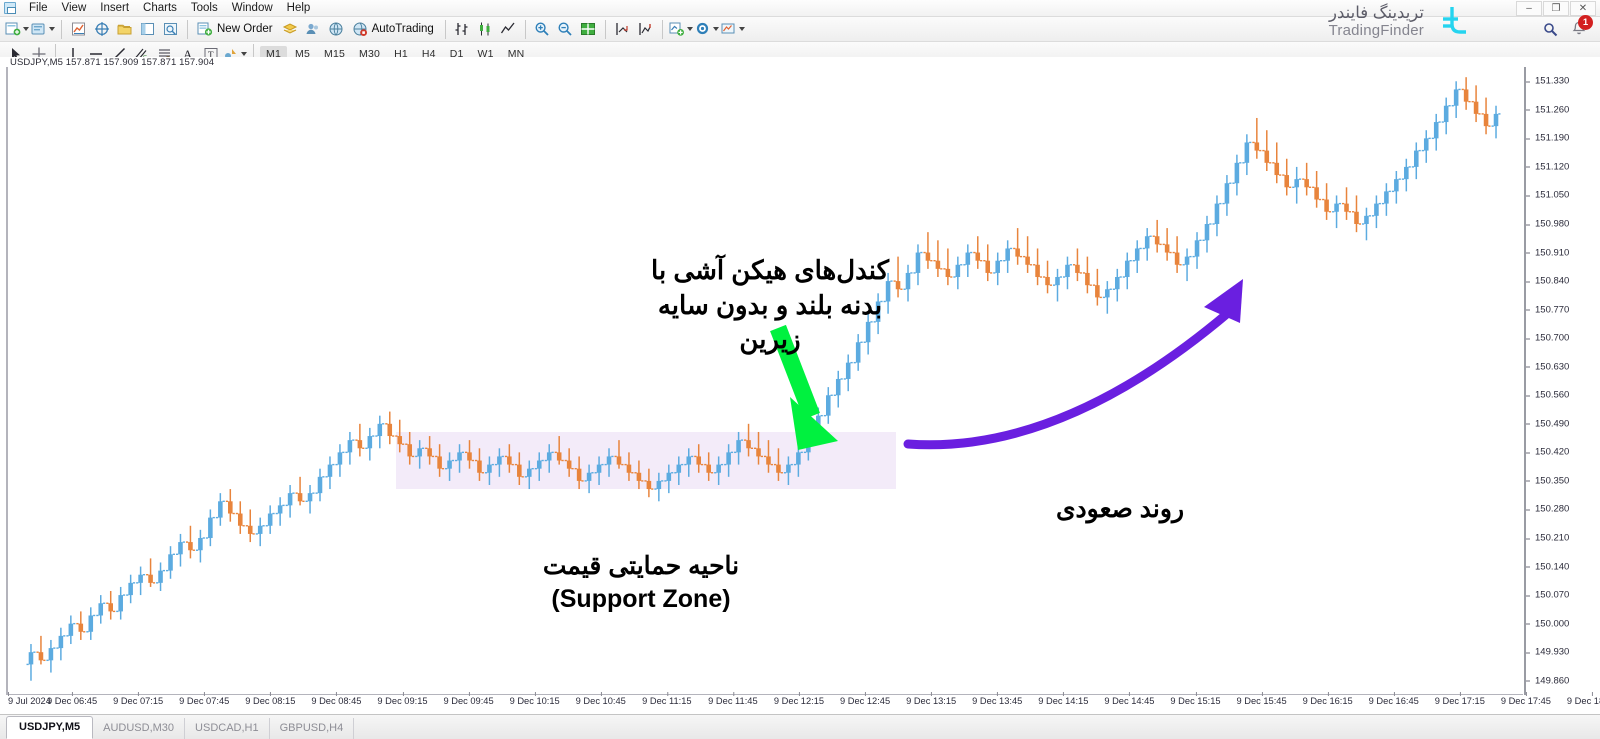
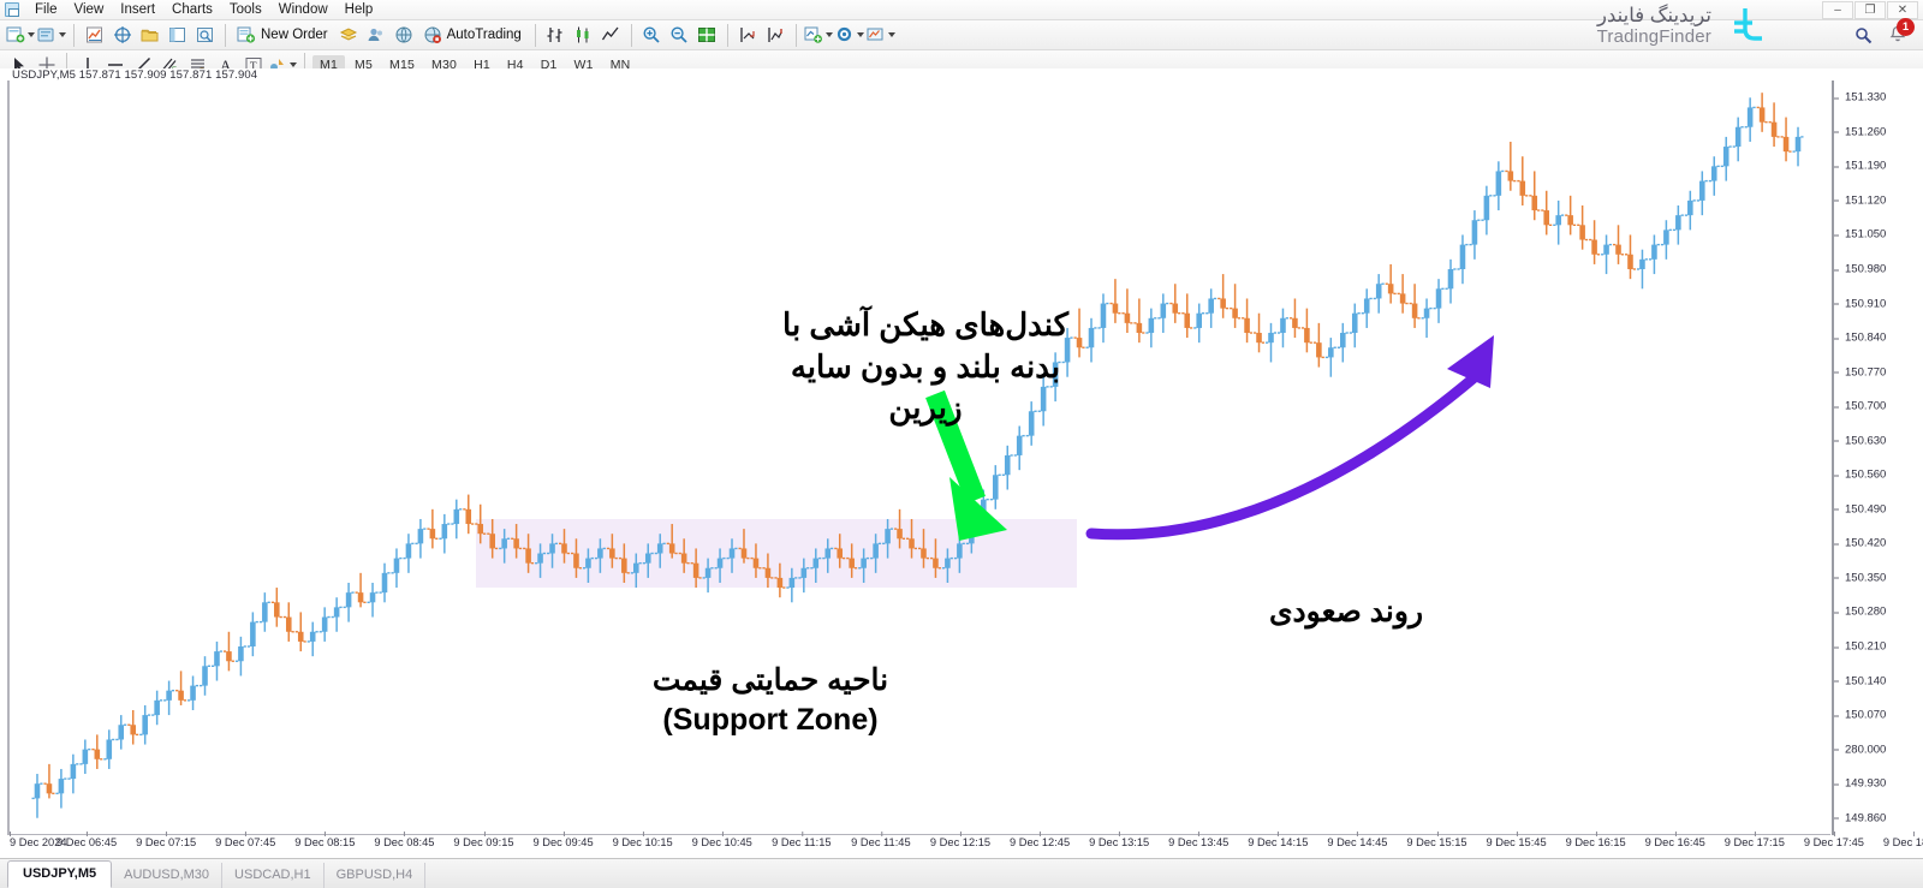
  File
  View
  Insert
  Charts
  Tools
  Window
  Help
  New Order
  AutoTrading
  A
  T
  M1
  M5
  M15
  M30
  H1
  H4
  D1
  W1
  MN
  تریدینگ فایندر
  TradingFinder
  –
  ❐
  ✕
  1
  USDJPY,M5 157.871 157.909 157.871 157.904
  151.330
  151.260
  151.190
  151.120
  151.050
  150.980
  150.910
  150.840
  150.770
  150.700
  150.630
  150.560
  150.490
  150.420
  150.350
  150.280
  150.210
  150.140
  150.070
- 150.000
+ 280.000
  149.930
  149.860
- 9 Jul 2024
+ 9 Dec 2024
  9 Dec 06:45
  9 Dec 07:15
  9 Dec 07:45
  9 Dec 08:15
  9 Dec 08:45
  9 Dec 09:15
  9 Dec 09:45
  9 Dec 10:15
  9 Dec 10:45
  9 Dec 11:15
  9 Dec 11:45
  9 Dec 12:15
  9 Dec 12:45
  9 Dec 13:15
  9 Dec 13:45
  9 Dec 14:15
  9 Dec 14:45
  9 Dec 15:15
  9 Dec 15:45
  9 Dec 16:15
  9 Dec 16:45
  9 Dec 17:15
  9 Dec 17:45
  کندل‌های هیکن آشی با بدنه بلند و بدون سایه زیرین
  ناحیه حمایتی قیمت
  (Support Zone)
  روند صعودی
  USDJPY,M5
  AUDUSD,M30
  USDCAD,H1
  GBPUSD,H4
